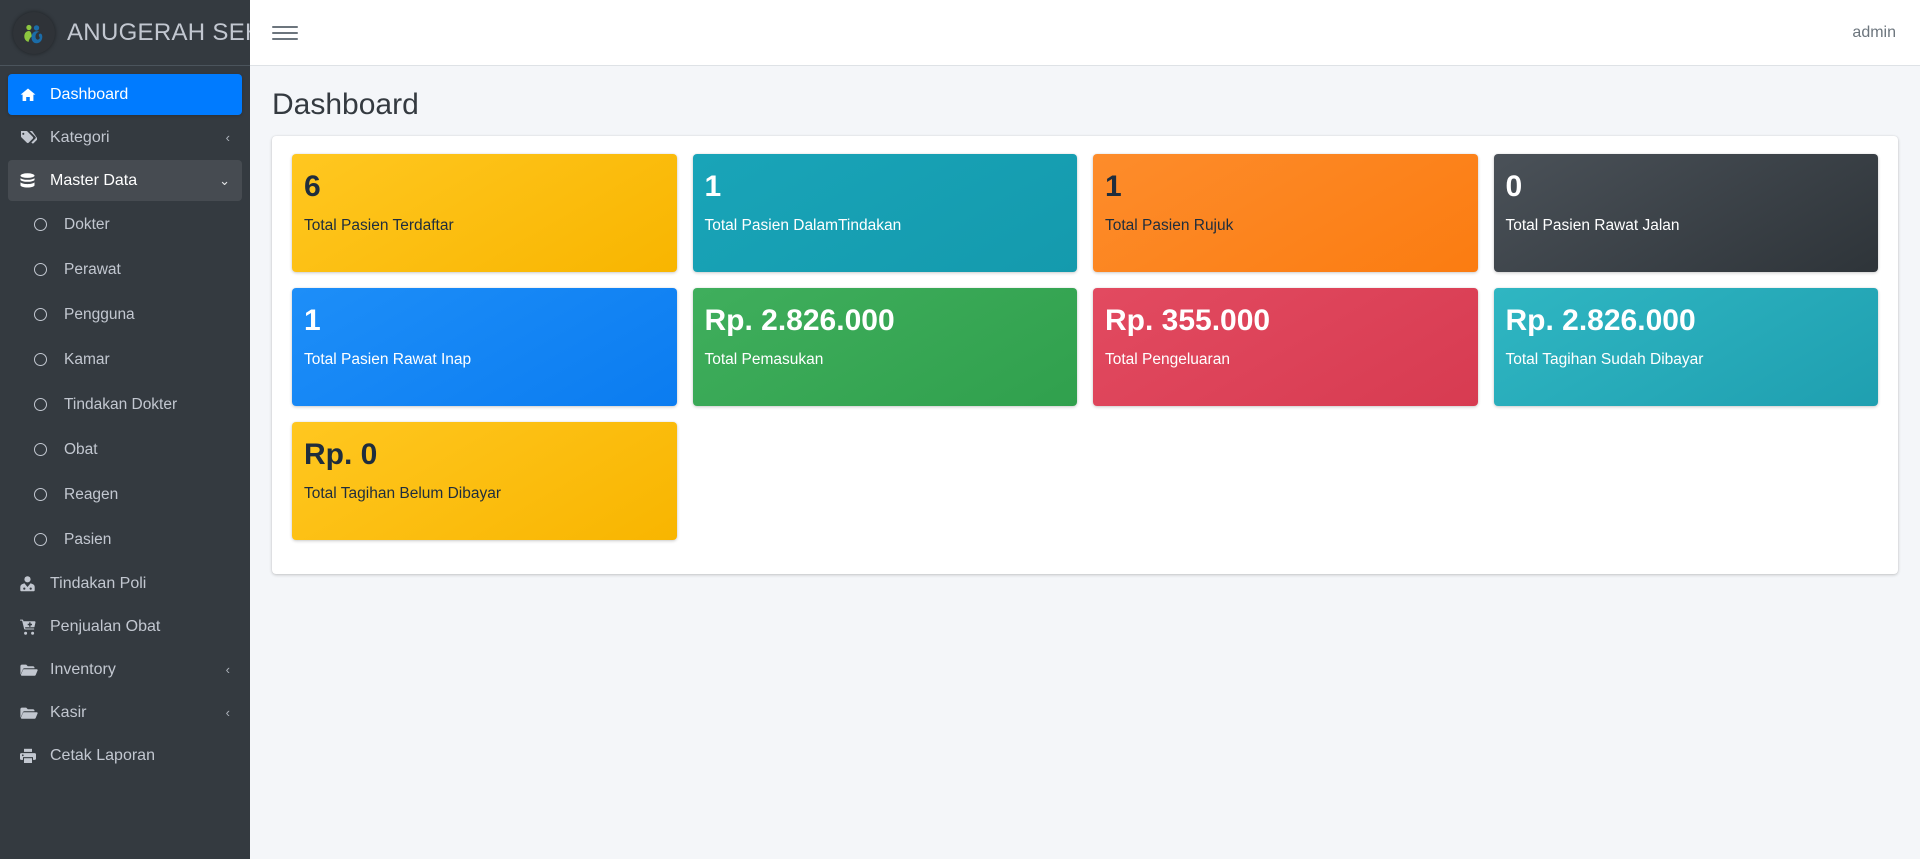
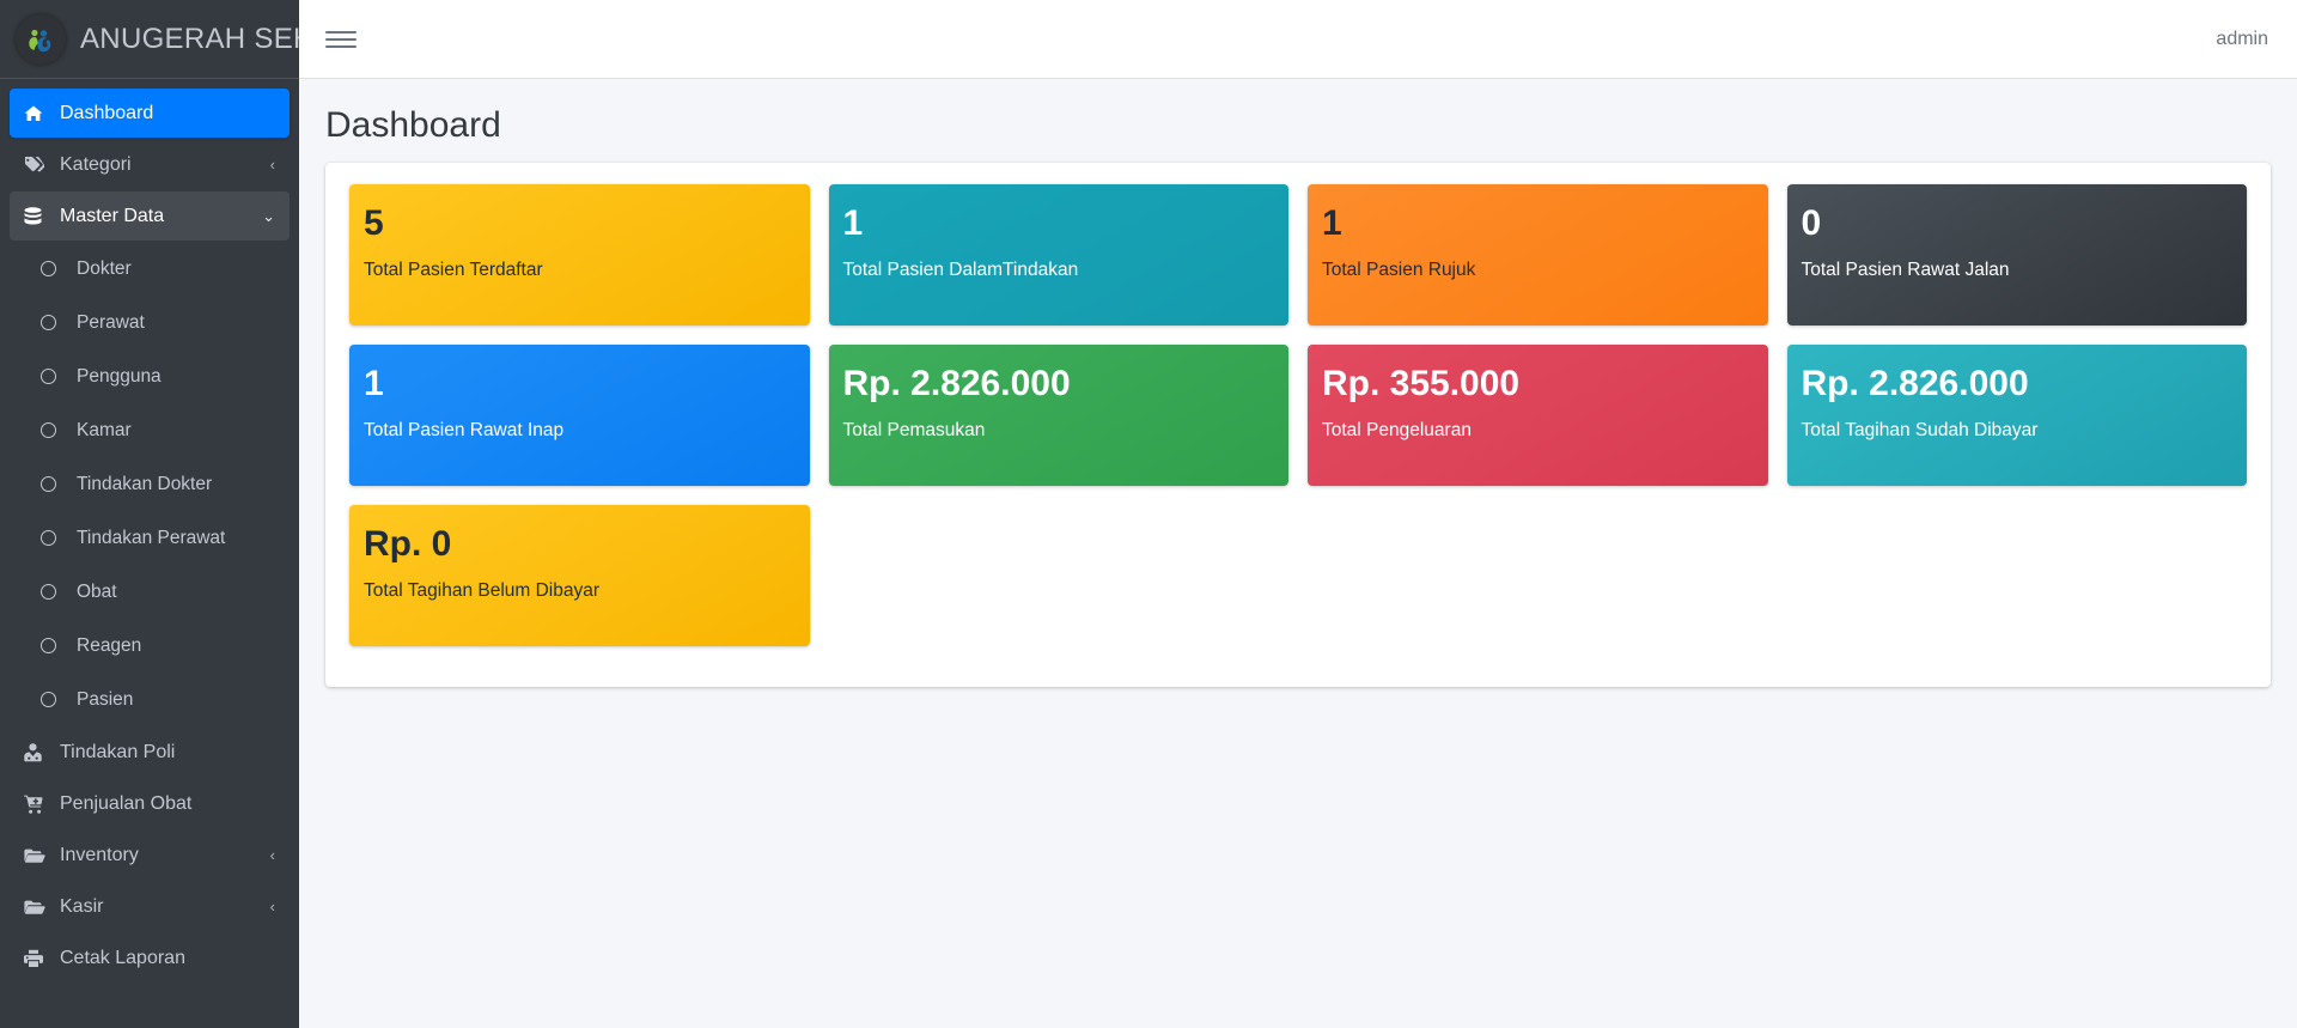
  ANUGERAH SE
  Dashboard
  Kategori
  ‹
  Master Data
  ⌄
  Dokter
  Perawat
  Pengguna
  Kamar
  Tindakan Dokter
+ Tindakan Perawat
  Obat
  Reagen
  Pasien
  Tindakan Poli
  Penjualan Obat
  Inventory
  ‹
  Kasir
  ‹
  Cetak Laporan
  admin
  Dashboard
- 6
+ 5
  Total Pasien Terdaftar
  1
  Total Pasien DalamTindakan
  1
  Total Pasien Rujuk
  0
  Total Pasien Rawat Jalan
  1
  Total Pasien Rawat Inap
  Rp. 2.826.000
  Total Pemasukan
  Rp. 355.000
  Total Pengeluaran
  Rp. 2.826.000
  Total Tagihan Sudah Dibayar
  Rp. 0
  Total Tagihan Belum Dibayar
